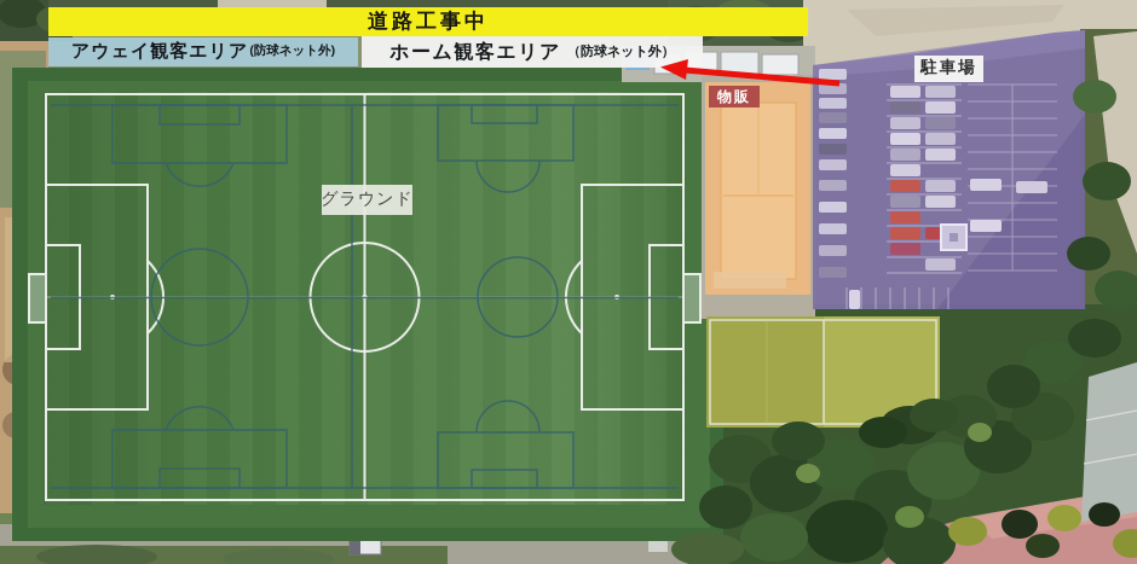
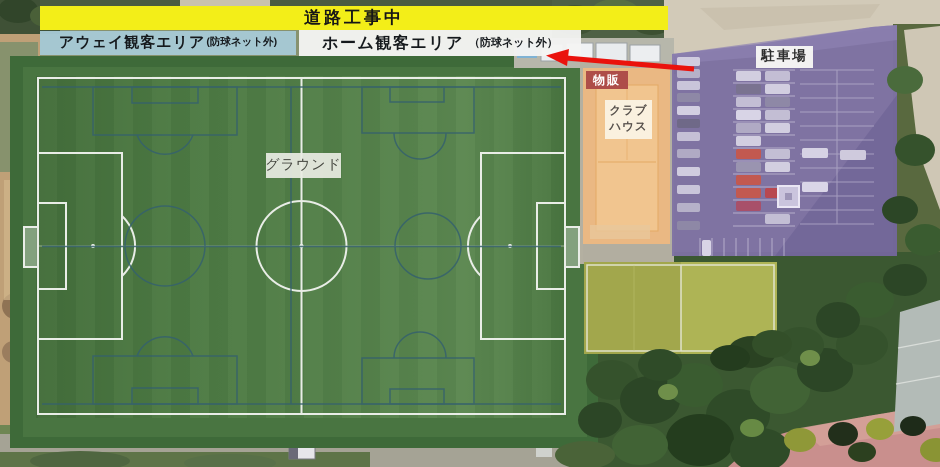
  道路工事中
  アウェイ観客エリア
  (防球ネット外)
  ホーム観客エリア
  （防球ネット外）
  グラウンド
  物販
+ クラブ
+ ハウス
  駐車場
